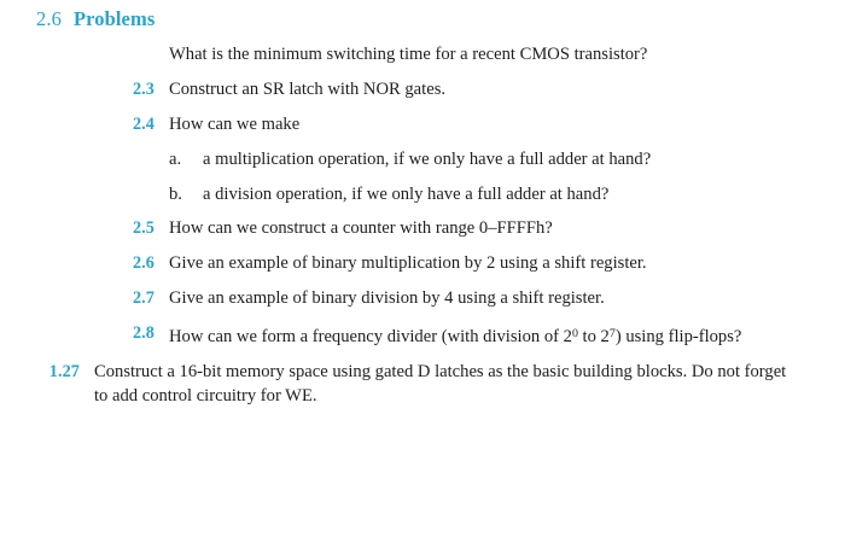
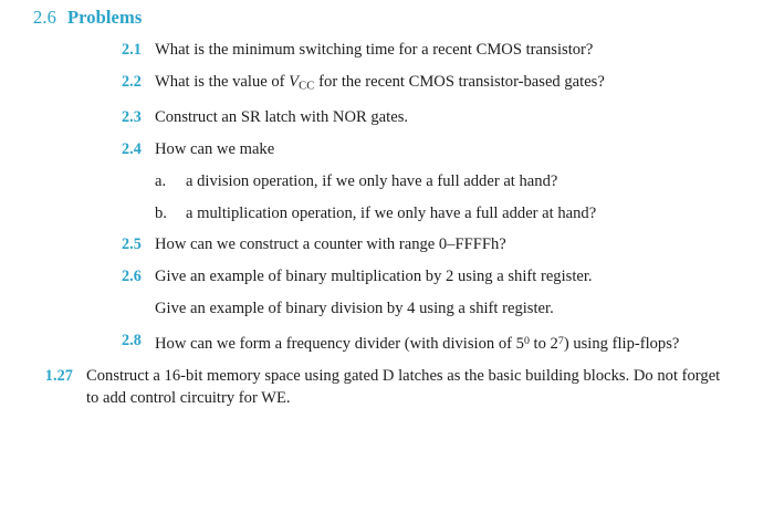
  2.6 Problems
+ 2.1
  What is the minimum switching time for a recent CMOS transistor?
+ 2.2
+ What is the value of VCC for the recent CMOS transistor-based gates?
  2.3
  Construct an SR latch with NOR gates.
  2.4
  How can we make
  a.
- a multiplication operation, if we only have a full adder at hand?
+ a division operation, if we only have a full adder at hand?
  b.
- a division operation, if we only have a full adder at hand?
+ a multiplication operation, if we only have a full adder at hand?
  2.5
  How can we construct a counter with range 0–FFFFh?
  2.6
  Give an example of binary multiplication by 2 using a shift register.
- 2.7
  Give an example of binary division by 4 using a shift register.
  2.8
- How can we form a frequency divider (with division of 20 to 27) using flip-flops?
+ How can we form a frequency divider (with division of 50 to 27) using flip-flops?
  1.27
  Construct a 16-bit memory space using gated D latches as the basic building blocks. Do not forget to add control circuitry for WE.
